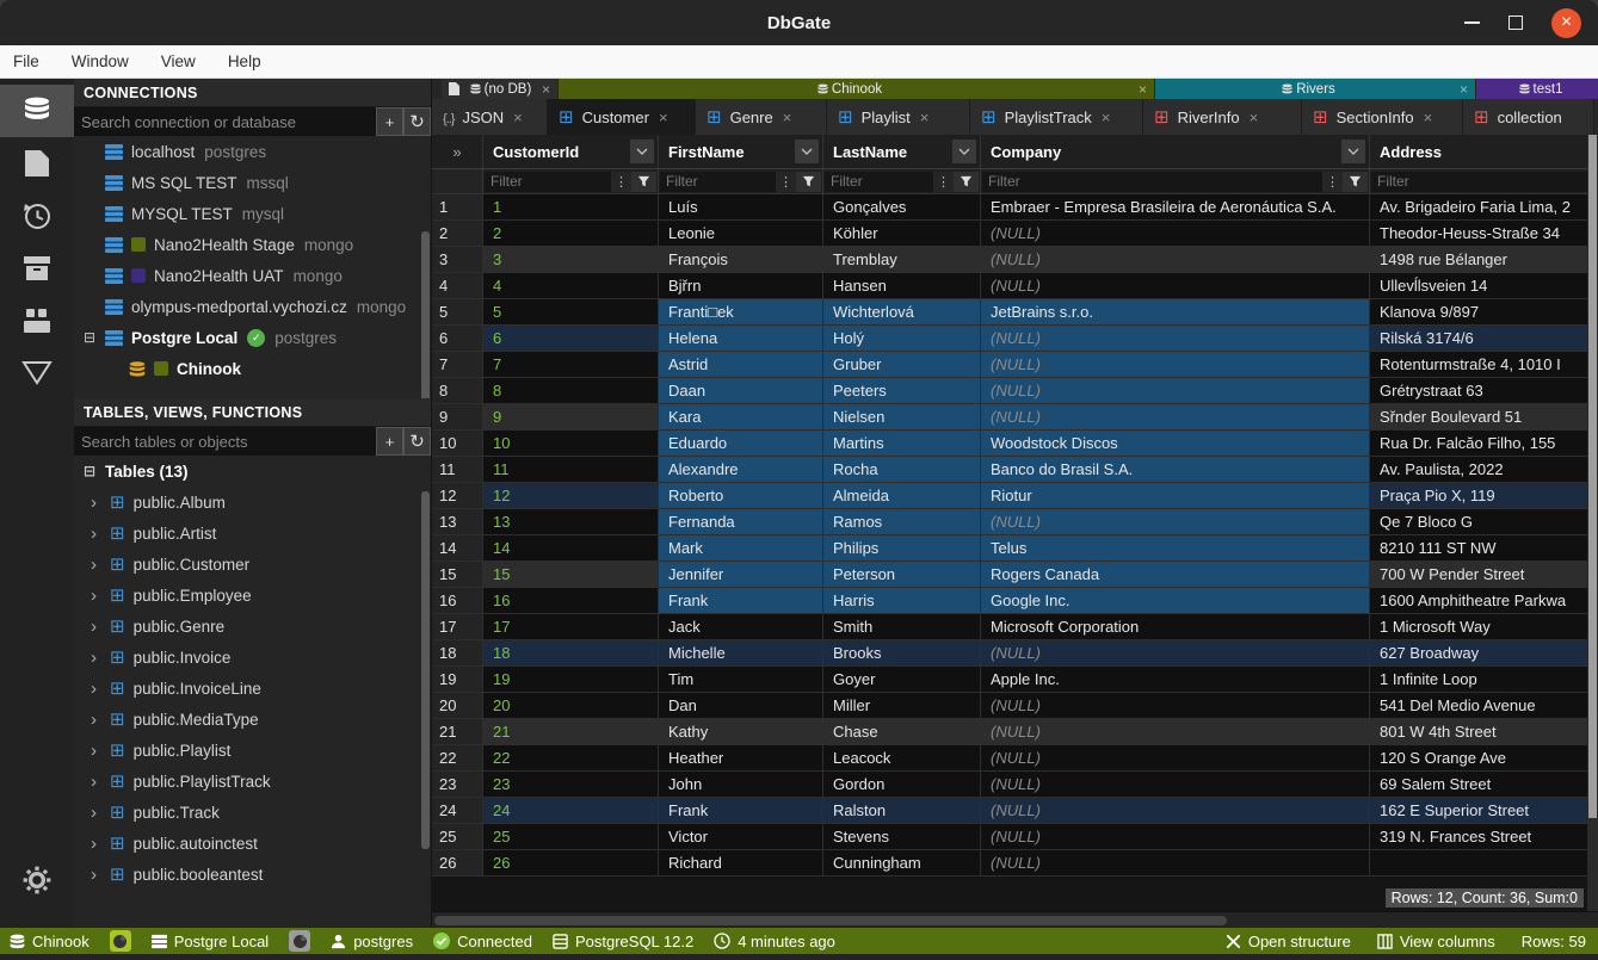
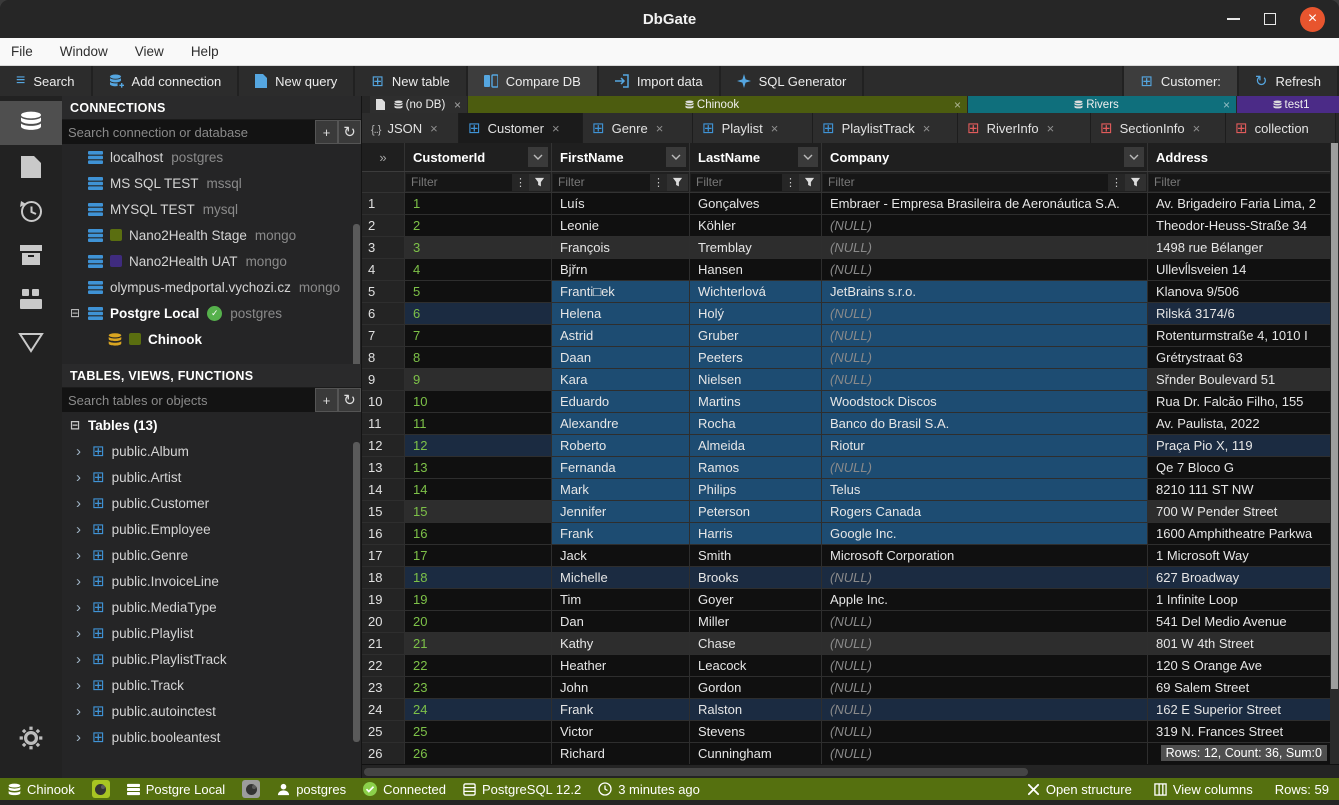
  DbGate
  File
  Window
  View
  Help
+ Search
+ Add connection
+ New query
+ New table
+ Compare DB
+ Import data
+ SQL Generator
+ Customer:
+ Refresh
  CONNECTIONS
  Search connection or database
  localhost
  postgres
  MS SQL TEST
  mssql
  MYSQL TEST
  mysql
  Nano2Health Stage
  mongo
  Nano2Health UAT
  mongo
  olympus-medportal.vychozi.cz
  mongo
  Postgre Local
  postgres
  Chinook
  TABLES, VIEWS, FUNCTIONS
  Search tables or objects
  Tables (13)
  public.Album
  public.Artist
  public.Customer
  public.Employee
  public.Genre
- public.Invoice
  public.InvoiceLine
  public.MediaType
  public.Playlist
  public.PlaylistTrack
  public.Track
  public.autoinctest
  public.booleantest
  (no DB)
  Chinook
  Rivers
  test1
  JSON
  Customer
  Genre
  Playlist
  PlaylistTrack
  RiverInfo
  SectionInfo
  collection
  CustomerId
  FirstName
  LastName
  Company
  Address
  Filter
  Filter
  Filter
  Filter
  Filter
  1
  1
  Luís
  Gonçalves
  Embraer - Empresa Brasileira de Aeronáutica S.A.
  Av. Brigadeiro Faria Lima, 2
  2
  2
  Leonie
  Köhler
  (NULL)
  Theodor-Heuss-Straße 34
  3
  3
  François
  Tremblay
  (NULL)
  1498 rue Bélanger
  4
  4
  Bjřrn
  Hansen
  (NULL)
  Ullevĺlsveien 14
  5
  5
  Franti□ek
  Wichterlová
  JetBrains s.r.o.
- Klanova 9/897
+ Klanova 9/506
  6
  6
  Helena
  Holý
  (NULL)
  Rilská 3174/6
  7
  7
  Astrid
  Gruber
  (NULL)
  Rotenturmstraße 4, 1010 I
  8
  8
  Daan
  Peeters
  (NULL)
  Grétrystraat 63
  9
  9
  Kara
  Nielsen
  (NULL)
  Sřnder Boulevard 51
  10
  10
  Eduardo
  Martins
  Woodstock Discos
  Rua Dr. Falcăo Filho, 155
  11
  11
  Alexandre
  Rocha
  Banco do Brasil S.A.
  Av. Paulista, 2022
  12
  12
  Roberto
  Almeida
  Riotur
  Praça Pio X, 119
  13
  13
  Fernanda
  Ramos
  (NULL)
  Qe 7 Bloco G
  14
  14
  Mark
  Philips
  Telus
  8210 111 ST NW
  15
  15
  Jennifer
  Peterson
  Rogers Canada
  700 W Pender Street
  16
  16
  Frank
  Harris
  Google Inc.
  1600 Amphitheatre Parkwa
  17
  17
  Jack
  Smith
  Microsoft Corporation
  1 Microsoft Way
  18
  18
  Michelle
  Brooks
  (NULL)
  627 Broadway
  19
  19
  Tim
  Goyer
  Apple Inc.
  1 Infinite Loop
  20
  20
  Dan
  Miller
  (NULL)
  541 Del Medio Avenue
  21
  21
  Kathy
  Chase
  (NULL)
  801 W 4th Street
  22
  22
  Heather
  Leacock
  (NULL)
  120 S Orange Ave
  23
  23
  John
  Gordon
  (NULL)
  69 Salem Street
  24
  24
  Frank
  Ralston
  (NULL)
  162 E Superior Street
  25
  25
  Victor
  Stevens
  (NULL)
  319 N. Frances Street
  26
  26
  Richard
  Cunningham
  (NULL)
  Rows: 12, Count: 36, Sum:0
  Chinook
  Postgre Local
  postgres
  Connected
  PostgreSQL 12.2
- 4 minutes ago
+ 3 minutes ago
  Open structure
  View columns
  Rows: 59
